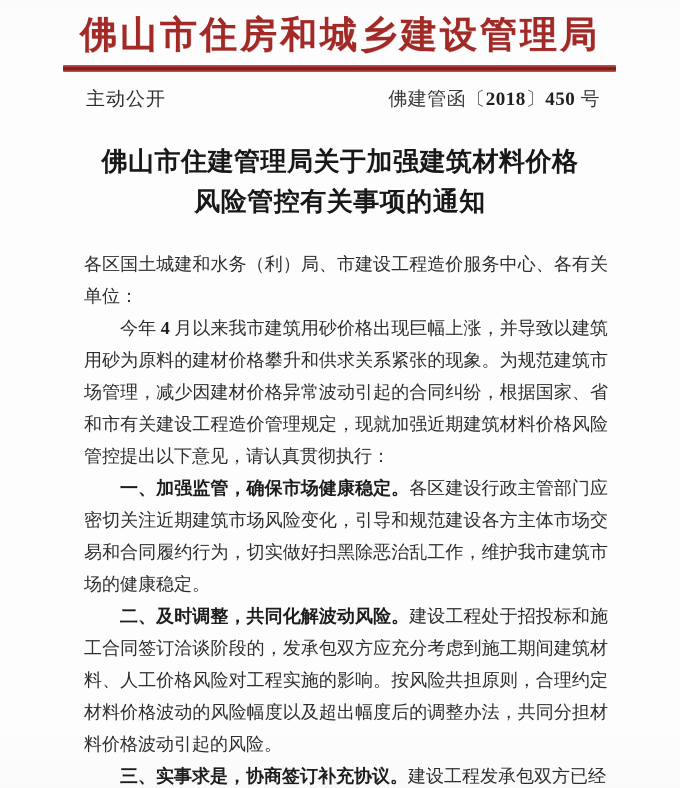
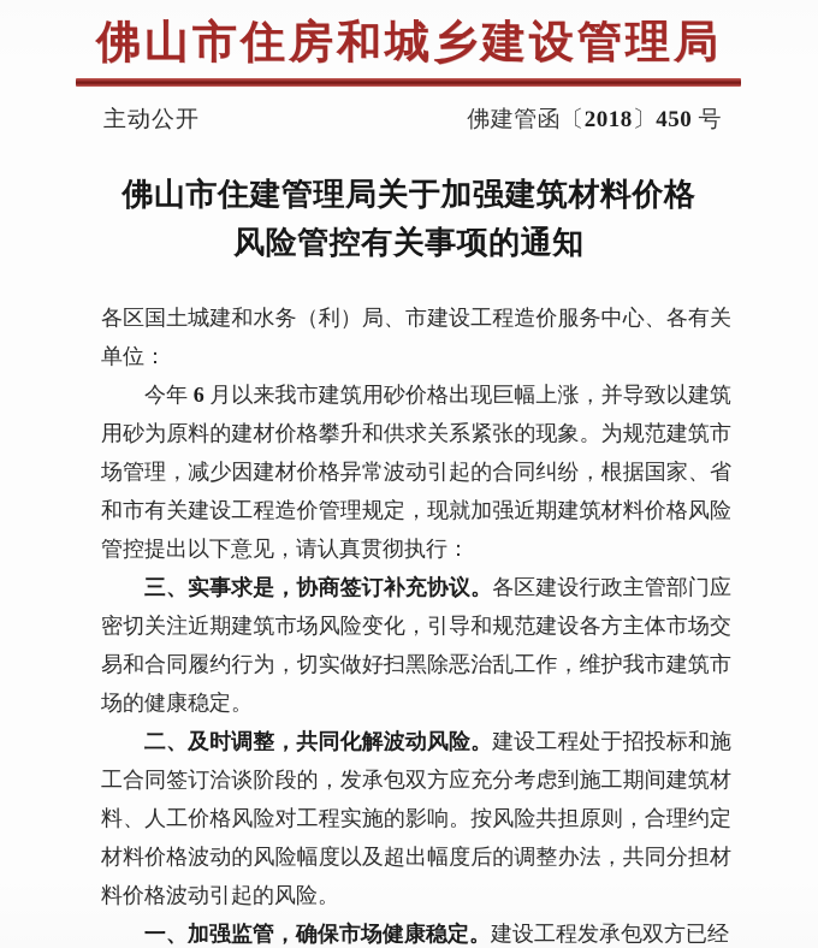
  佛山市住房和城乡建设管理局
  主动公开
  佛建管函〔2018〕450 号
  佛山市住建管理局关于加强建筑材料价格
  风险管控有关事项的通知
  各区国土城建和水务（利）局、市建设工程造价服务中心、各有关单位：
- 今年 4 月以来我市建筑用砂价格出现巨幅上涨，并导致以建筑用砂为原料的建材价格攀升和供求关系紧张的现象。为规范建筑市场管理，减少因建材价格异常波动引起的合同纠纷，根据国家、省和市有关建设工程造价管理规定，现就加强近期建筑材料价格风险管控提出以下意见，请认真贯彻执行：
+ 今年 6 月以来我市建筑用砂价格出现巨幅上涨，并导致以建筑用砂为原料的建材价格攀升和供求关系紧张的现象。为规范建筑市场管理，减少因建材价格异常波动引起的合同纠纷，根据国家、省和市有关建设工程造价管理规定，现就加强近期建筑材料价格风险管控提出以下意见，请认真贯彻执行：
- 一、加强监管，确保市场健康稳定。各区建设行政主管部门应密切关注近期建筑市场风险变化，引导和规范建设各方主体市场交易和合同履约行为，切实做好扫黑除恶治乱工作，维护我市建筑市场的健康稳定。
+ 三、实事求是，协商签订补充协议。各区建设行政主管部门应密切关注近期建筑市场风险变化，引导和规范建设各方主体市场交易和合同履约行为，切实做好扫黑除恶治乱工作，维护我市建筑市场的健康稳定。
  二、及时调整，共同化解波动风险。建设工程处于招投标和施工合同签订洽谈阶段的，发承包双方应充分考虑到施工期间建筑材料、人工价格风险对工程实施的影响。按风险共担原则，合理约定材料价格波动的风险幅度以及超出幅度后的调整办法，共同分担材料价格波动引起的风险。
- 三、实事求是，协商签订补充协议。建设工程发承包双方已经
+ 一、加强监管，确保市场健康稳定。建设工程发承包双方已经
